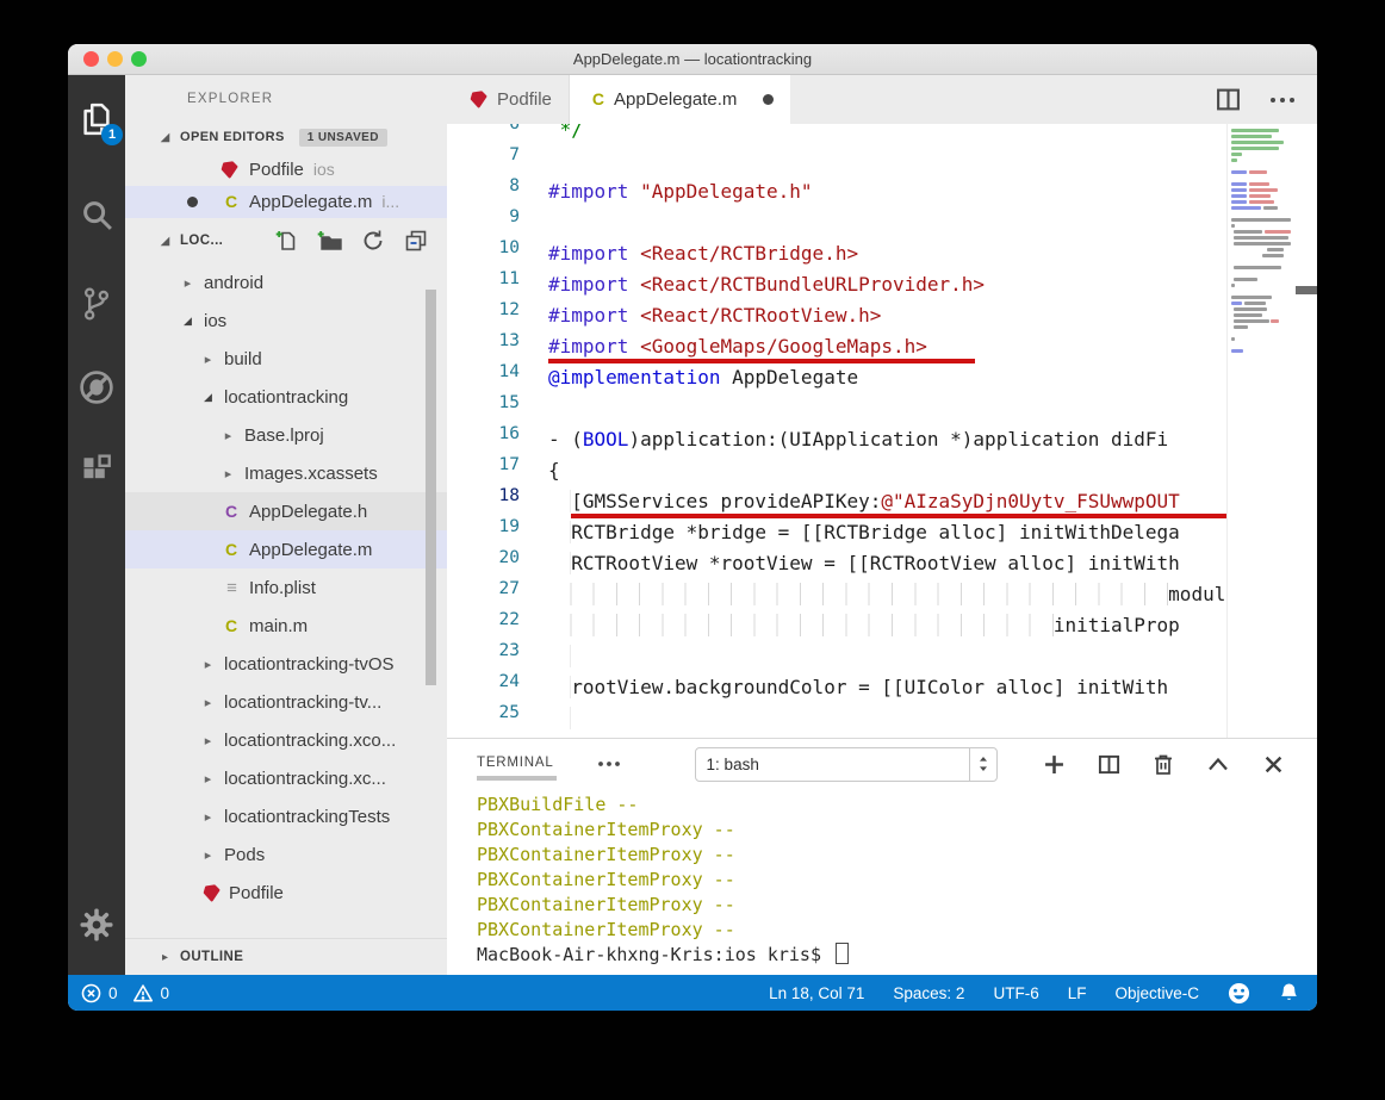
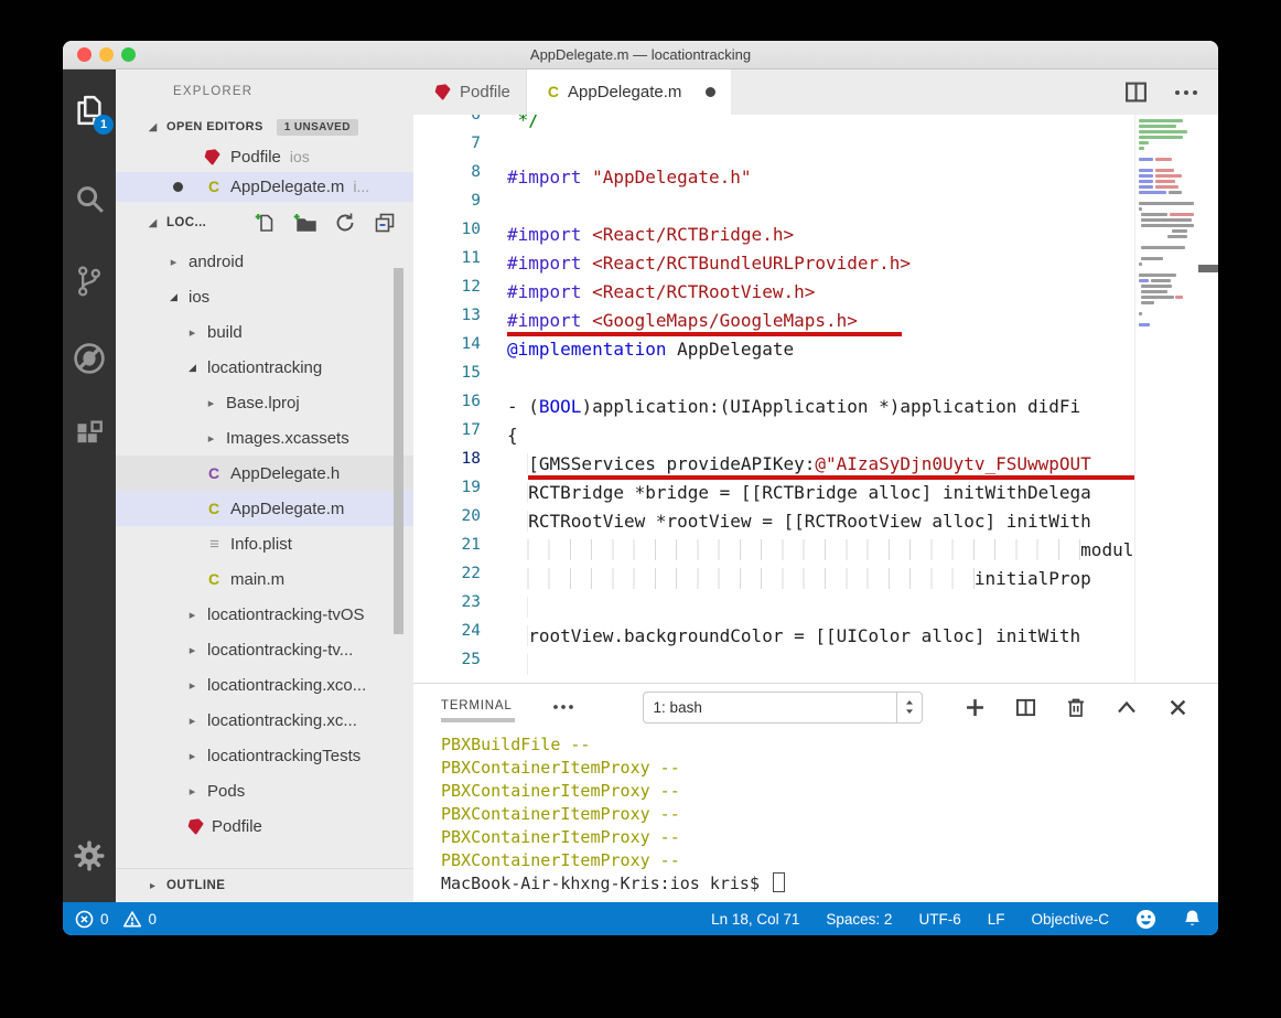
  AppDelegate.m — locationtracking
  1
  EXPLORER
  ◢
  OPEN EDITORS
  1 UNSAVED
  Podfile ios
  C
  AppDelegate.m i...
  ◢
  LOC...
  ▸
  android
  ◢
  ios
  ▸
  build
  ◢
  locationtracking
  ▸
  Base.lproj
  ▸
  Images.xcassets
  C
  AppDelegate.h
  C
  AppDelegate.m
  ≡
  Info.plist
  C
  main.m
  ▸
  locationtracking-tvOS
  ▸
  locationtracking-tv...
  ▸
  locationtracking.xco...
  ▸
  locationtracking.xc...
  ▸
  locationtrackingTests
  ▸
  Pods
  Podfile
  ▸
  OUTLINE
  Podfile
  C
  AppDelegate.m
  6
  7
  8
  9
  10
  11
  12
  13
  14
  15
  16
  17
  18
  19
  20
- 27
+ 21
  22
  23
  24
  25
  */
  #import "AppDelegate.h"
  #import <React/RCTBridge.h>
  #import <React/RCTBundleURLProvider.h>
  #import <React/RCTRootView.h>
  #import <GoogleMaps/GoogleMaps.h>
  @implementation AppDelegate
  - (BOOL)application:(UIApplication *)application didFi
  {
  [GMSServices provideAPIKey:@"AIzaSyDjn0Uytv_FSUwwpOUT
  RCTBridge *bridge = [[RCTBridge alloc] initWithDelega
  RCTRootView *rootView = [[RCTRootView alloc] initWith
  modul
  initialProp
  rootView.backgroundColor = [[UIColor alloc] initWith
  TERMINAL
  1: bash
  PBXBuildFile --
  PBXContainerItemProxy --
  PBXContainerItemProxy --
  PBXContainerItemProxy --
  PBXContainerItemProxy --
  PBXContainerItemProxy --
  MacBook-Air-khxng-Kris:ios kris$
  0
  0
  Ln 18, Col 71
  Spaces: 2
  UTF-6
  LF
  Objective-C
